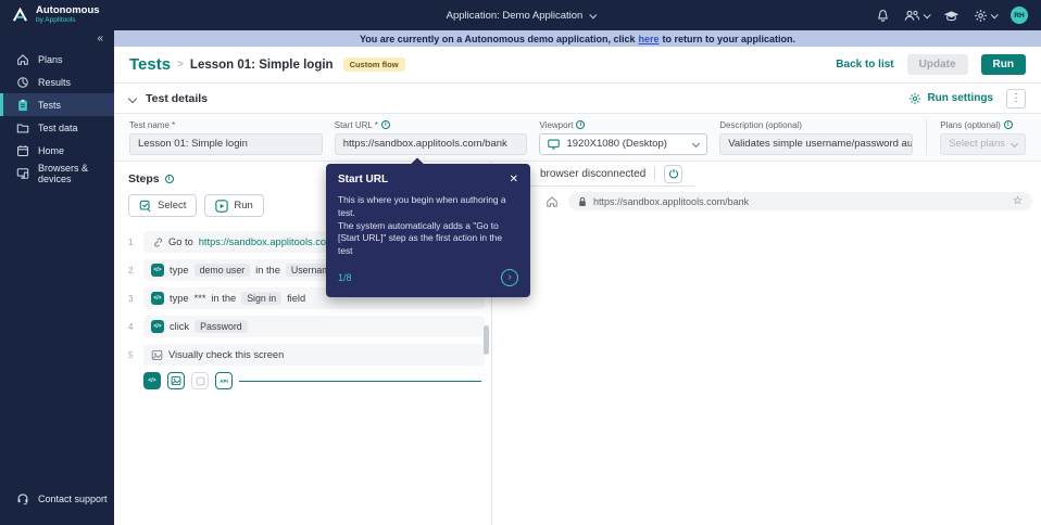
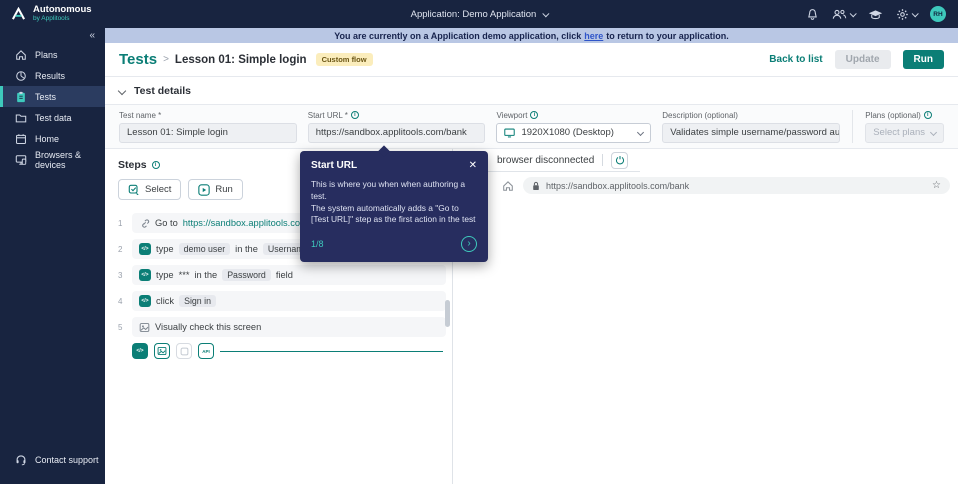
  Autonomous
  Application: Demo Application
  «
  Plans
  Results
  Tests
  Test data
  Home
  Browsers & devices
  Contact support
- You are currently on a Autonomous demo application, click
+ You are currently on a Application demo application, click
  here
  to return to your application.
  Tests
  >
  Lesson 01: Simple login
  Custom flow
  Back to list
  Update
  Run
  Test details
- Run settings
- ⋮
  Test name *
  Lesson 01: Simple login
  Start URL *
  https://sandbox.applitools.com/bank
  Viewport
  1920X1080 (Desktop)
  Description (optional)
  Validates simple username/password au
  Plans (optional)
  Select plans
  Steps
  Select
  Run
  1
  Go to
  https://sandbox.applitools.co
  2
  type
  demo user
  in the
  Userna
  3
  type
  ***
  in the
- Sign in
+ Password
  field
  4
  click
- Password
+ Sign in
  5
  Visually check this screen
  browser disconnected
  https://sandbox.applitools.com/bank
  ☆
  Start URL
  ✕
- This is where you begin when authoring a test.
+ This is where you when when authoring a test.
- The system automatically adds a "Go to [Start URL]" step as the first action in the test
+ The system automatically adds a "Go to [Test URL]" step as the first action in the test
  1/8
  ›
